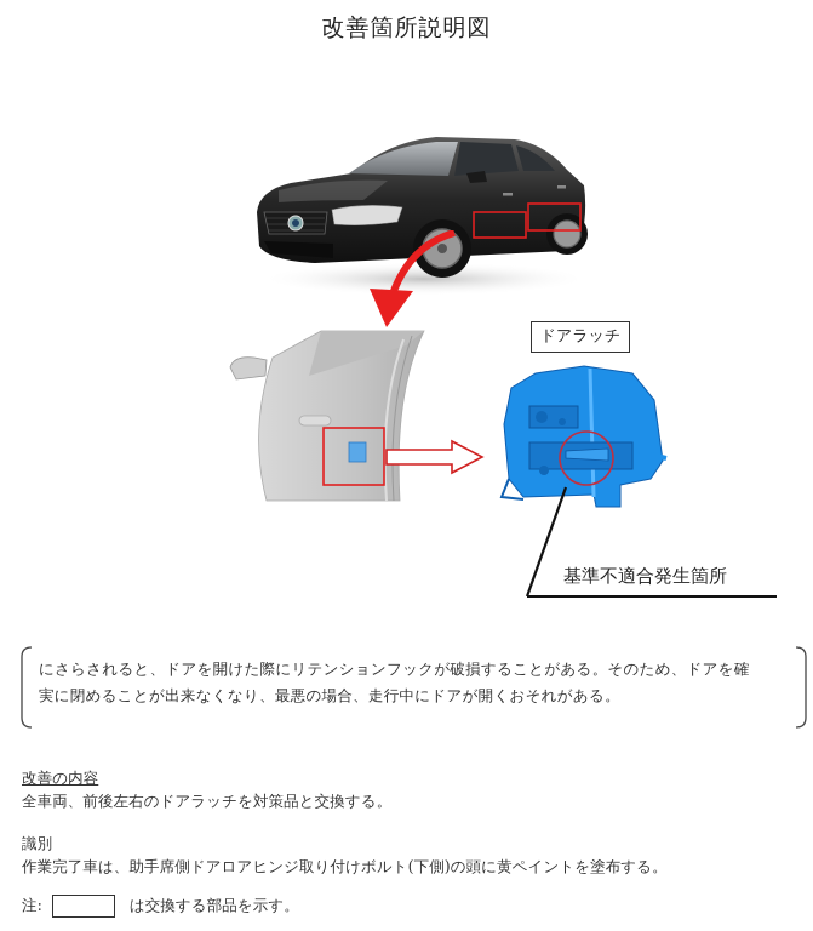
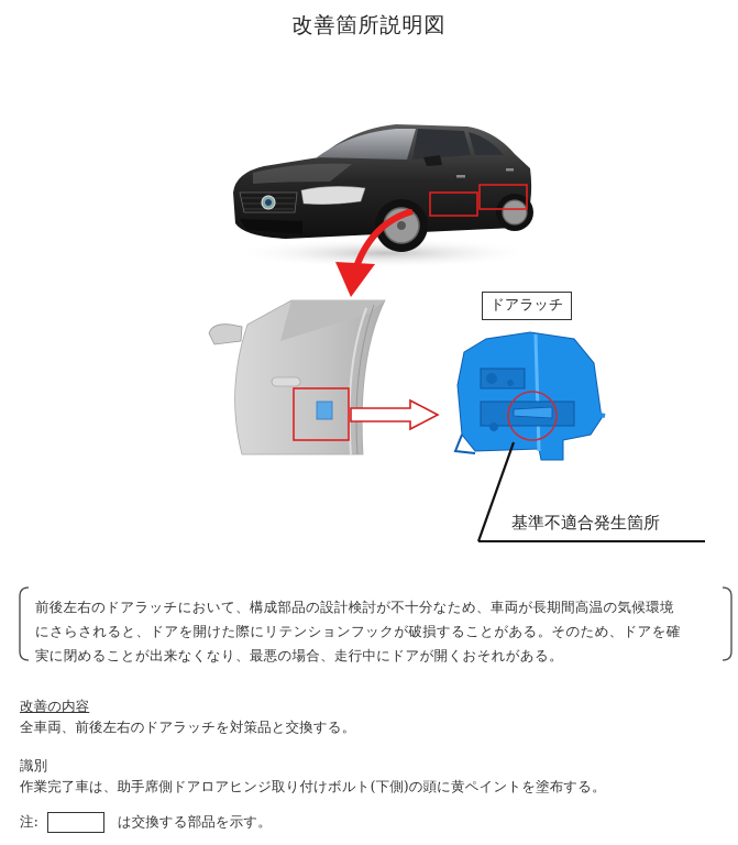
  改善箇所説明図
  ドアラッチ
  基準不適合発生箇所
+ 前後左右のドアラッチにおいて、構成部品の設計検討が不十分なため、車両が長期間高温の気候環境
  にさらされると、ドアを開けた際にリテンションフックが破損することがある。そのため、ドアを確
  実に閉めることが出来なくなり、最悪の場合、走行中にドアが開くおそれがある。
  改善の内容
  全車両、前後左右のドアラッチを対策品と交換する。
  識別
  作業完了車は、助手席側ドアロアヒンジ取り付けボルト(下側)の頭に黄ペイントを塗布する。
  注: は交換する部品を示す。
